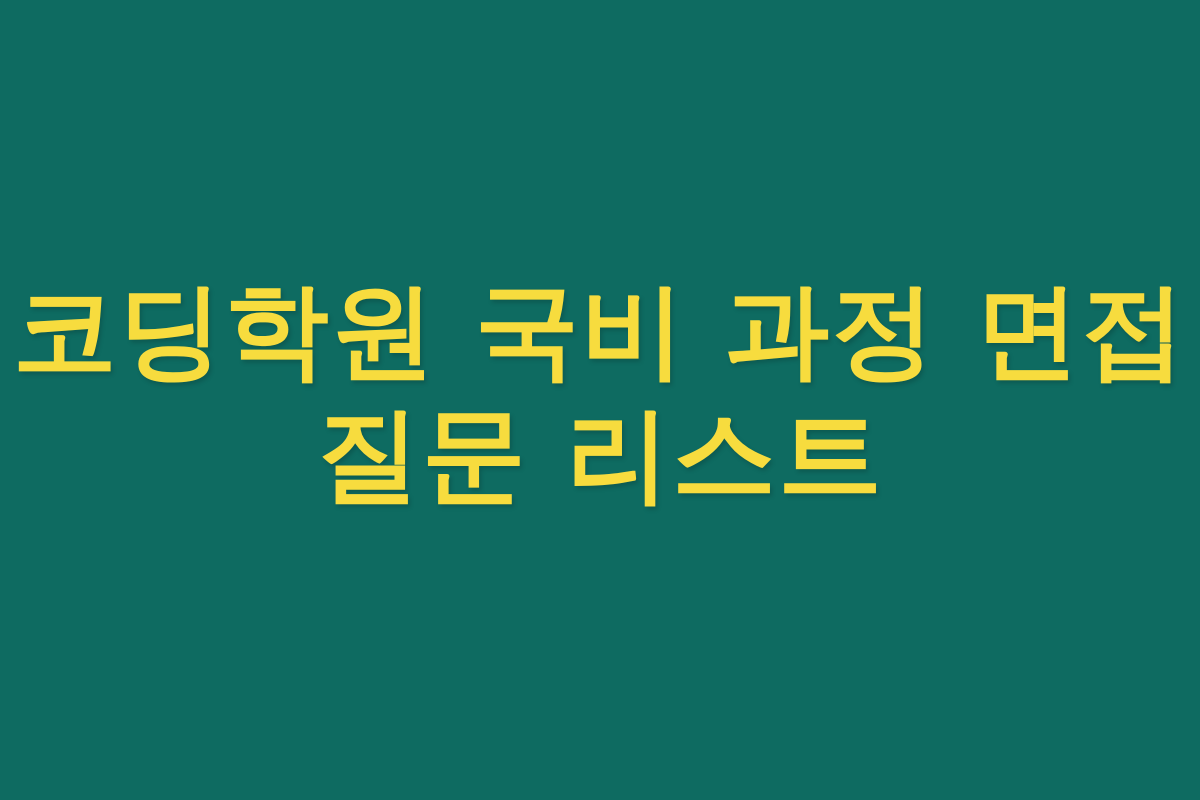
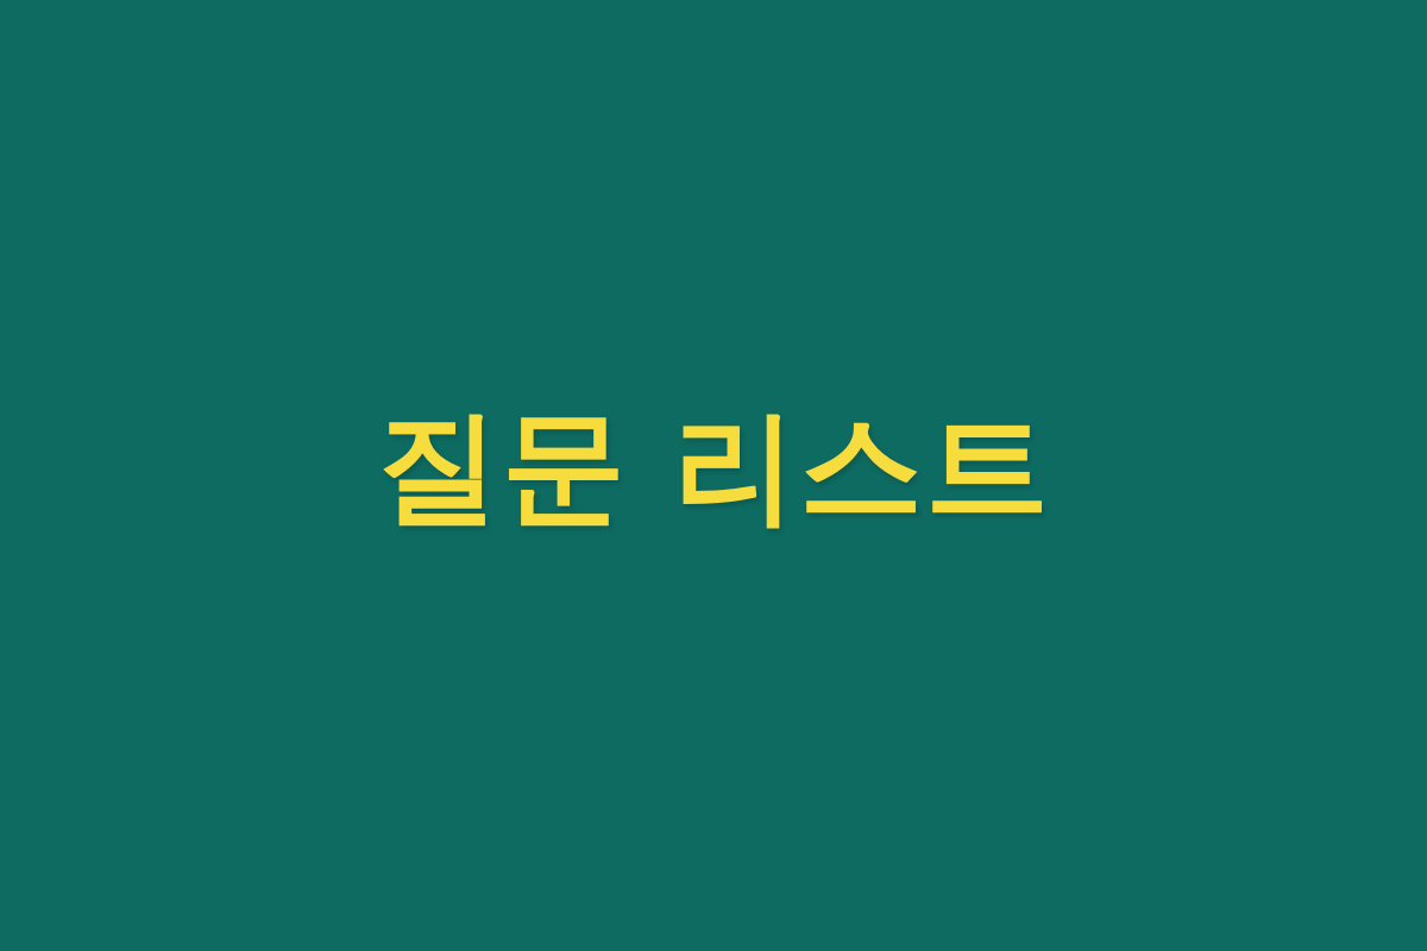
- 코딩학원 국비 과정 면접
  질문 리스트
